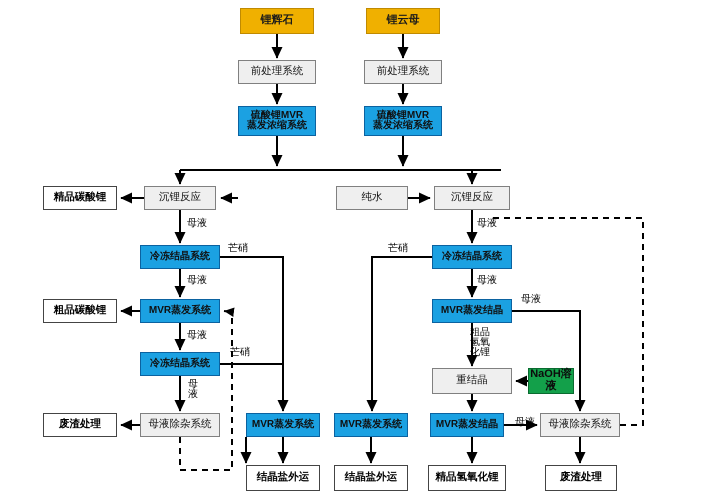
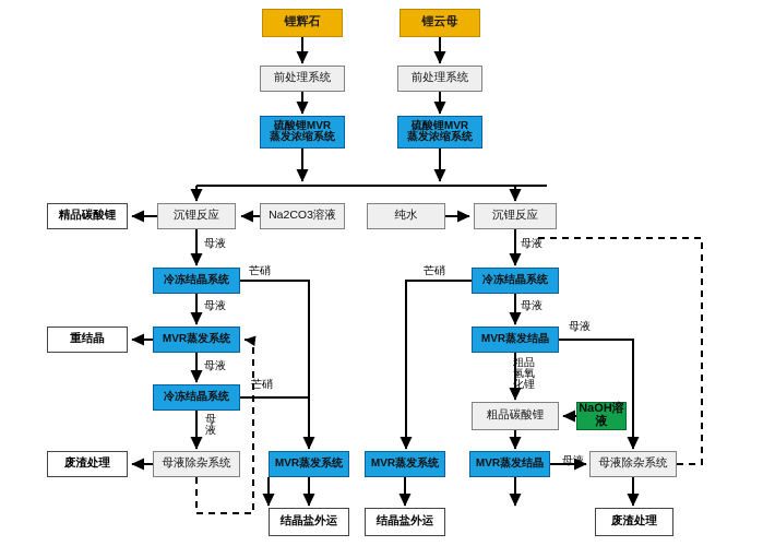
  锂辉石
  锂云母
  前处理系统
  前处理系统
  硫酸锂MVR
  蒸发浓缩系统
  硫酸锂MVR
  蒸发浓缩系统
  精品碳酸锂
  沉锂反应
+ Na2CO3溶液
  纯水
  沉锂反应
  冷冻结晶系统
  冷冻结晶系统
- 粗品碳酸锂
+ 重结晶
  MVR蒸发系统
  MVR蒸发结晶
  冷冻结晶系统
- 重结晶
+ 粗品碳酸锂
  NaOH溶液
  废渣处理
  母液除杂系统
  MVR蒸发系统
  MVR蒸发系统
  MVR蒸发结晶
  母液除杂系统
  结晶盐外运
  结晶盐外运
- 精品氢氧化锂
  废渣处理
  母液
  母液
  芒硝
  芒硝
  母液
  母液
  母液
  母液
  芒硝
  母
  液
  粗品
  氢氧
  化锂
  母液
